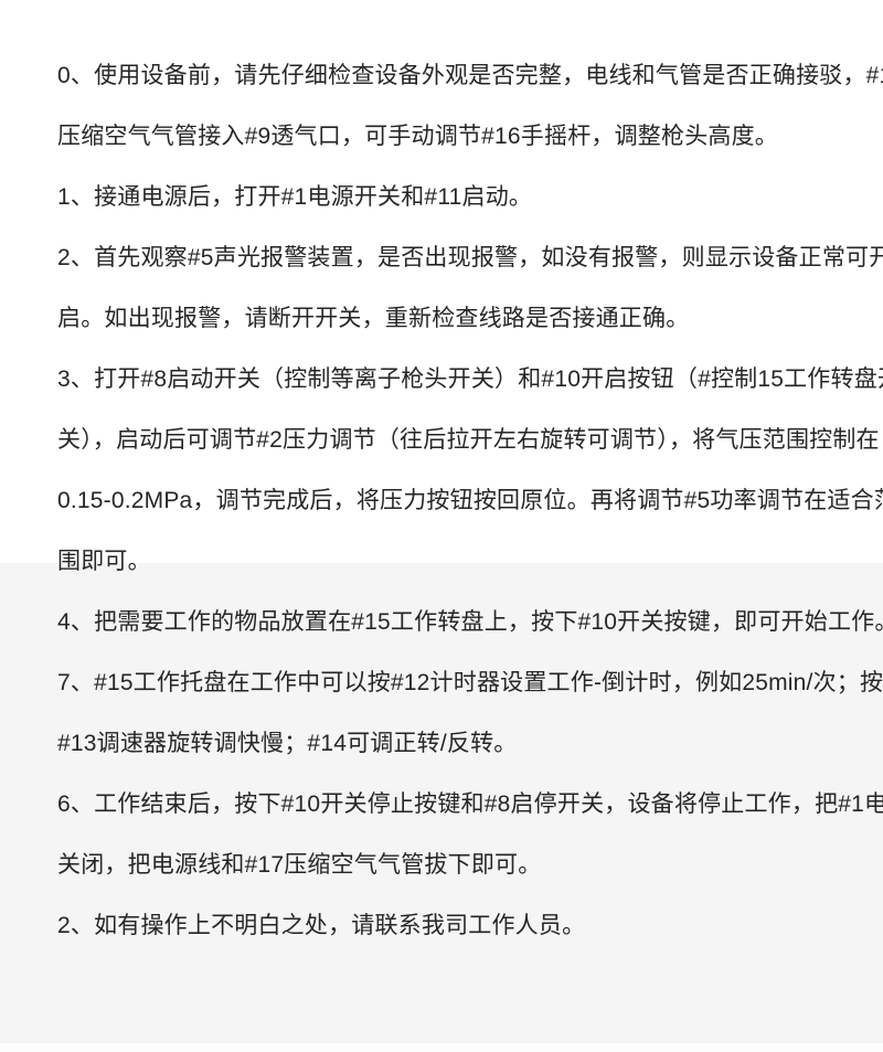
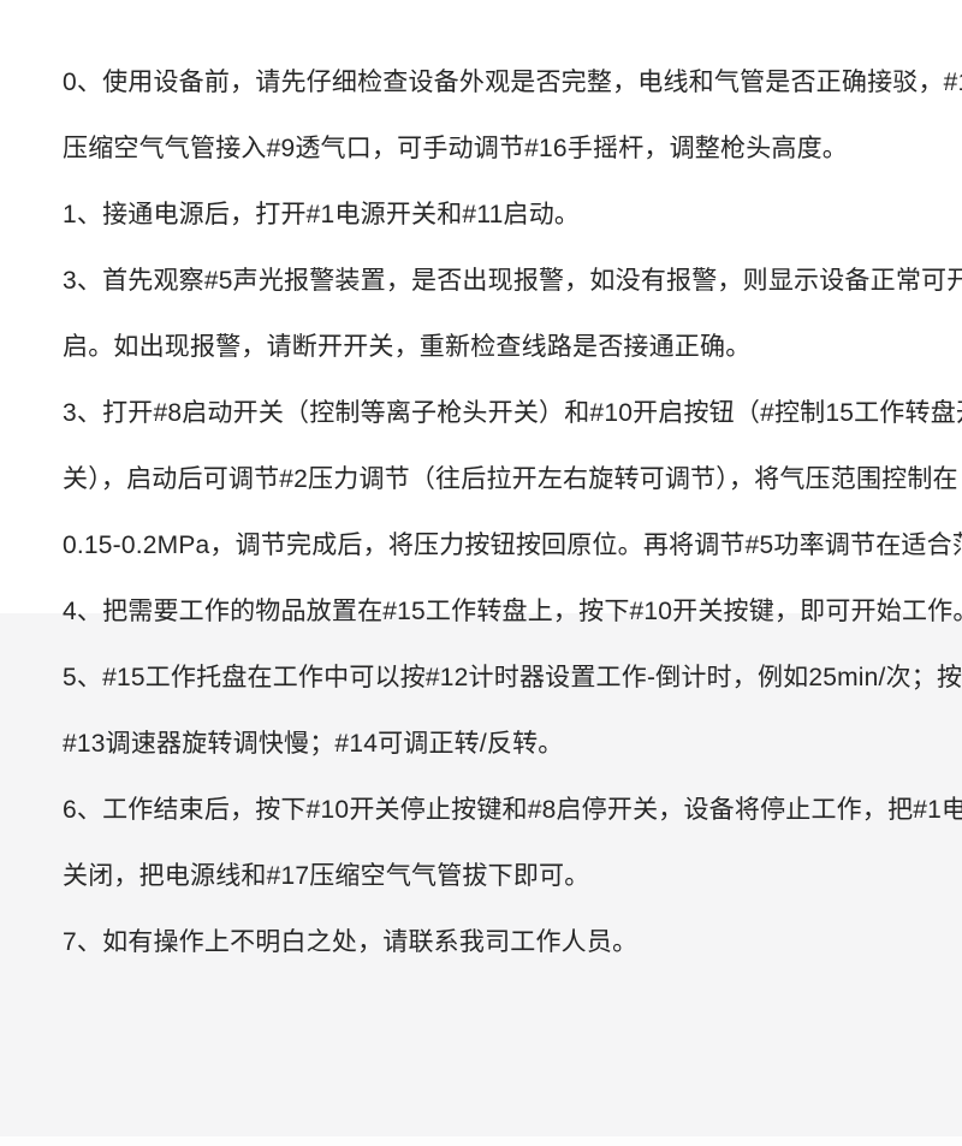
  0、使用设备前，请先仔细检查设备外观是否完整，电线和气管是否正确接驳，#
  压缩空气气管接入#9透气口，可手动调节#16手摇杆，调整枪头高度。
  1、接通电源后，打开#1电源开关和#11启动。
- 2、首先观察#5声光报警装置，是否出现报警，如没有报警，则显示设备正常可开
+ 3、首先观察#5声光报警装置，是否出现报警，如没有报警，则显示设备正常可开
  启。如出现报警，请断开开关，重新检查线路是否接通正确。
  3、打开#8启动开关（控制等离子枪头开关）和#10开启按钮（#控制15工作转盘
  关），启动后可调节#2压力调节（往后拉开左右旋转可调节），将气压范围控制在
  0.15-0.2MPa，调节完成后，将压力按钮按回原位。再将调节#5功率调节在适合
- 围即可。
  4、把需要工作的物品放置在#15工作转盘上，按下#10开关按键，即可开始工作
- 7、#15工作托盘在工作中可以按#12计时器设置工作-倒计时，例如25min/次；按
+ 5、#15工作托盘在工作中可以按#12计时器设置工作-倒计时，例如25min/次；按
  #13调速器旋转调快慢；#14可调正转/反转。
  6、工作结束后，按下#10开关停止按键和#8启停开关，设备将停止工作，把#1电
  关闭，把电源线和#17压缩空气气管拔下即可。
- 2、如有操作上不明白之处，请联系我司工作人员。
+ 7、如有操作上不明白之处，请联系我司工作人员。
